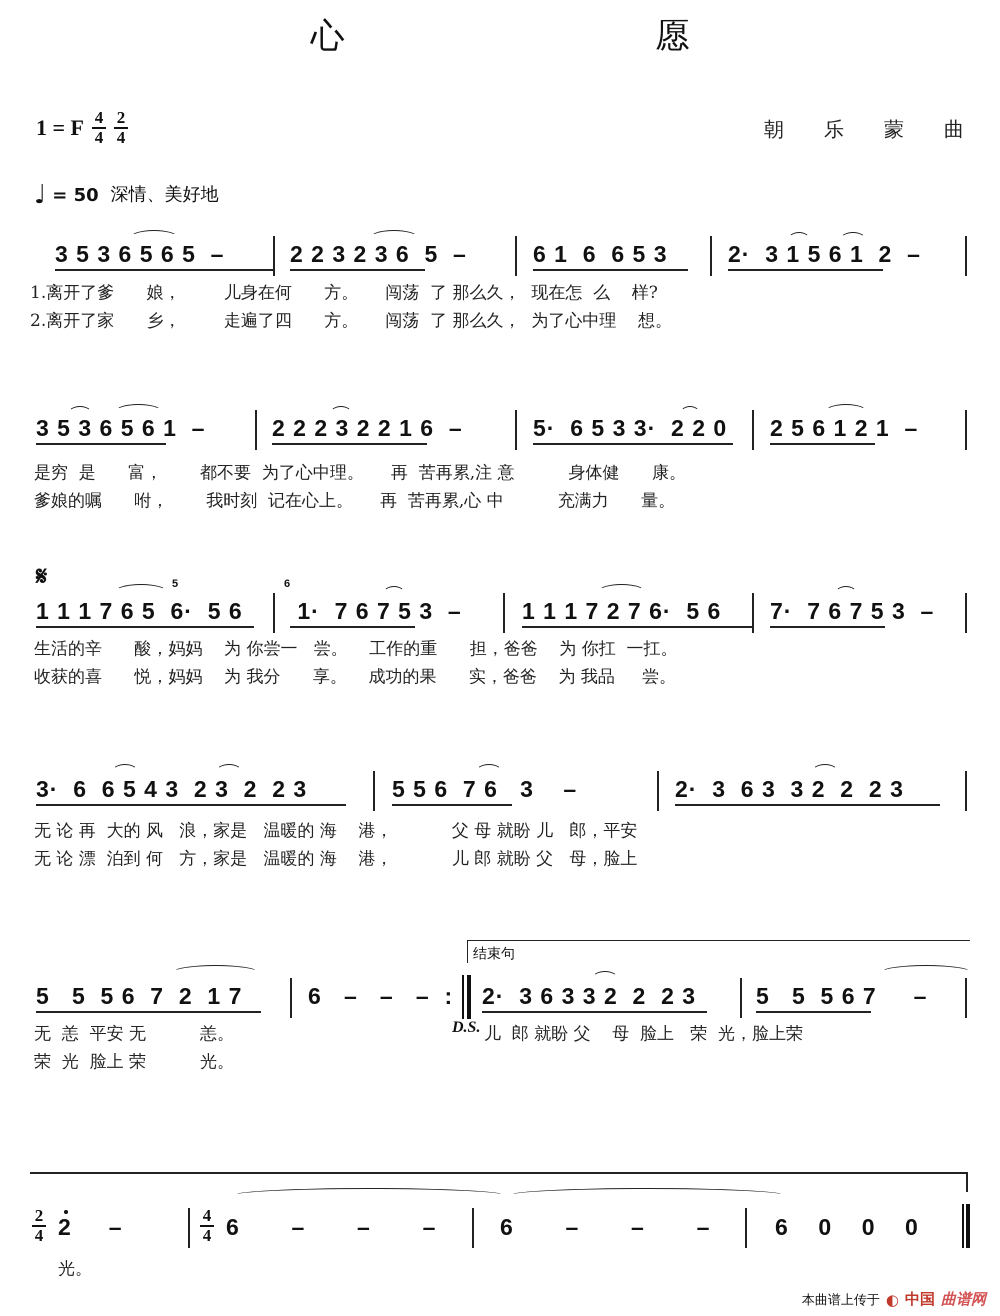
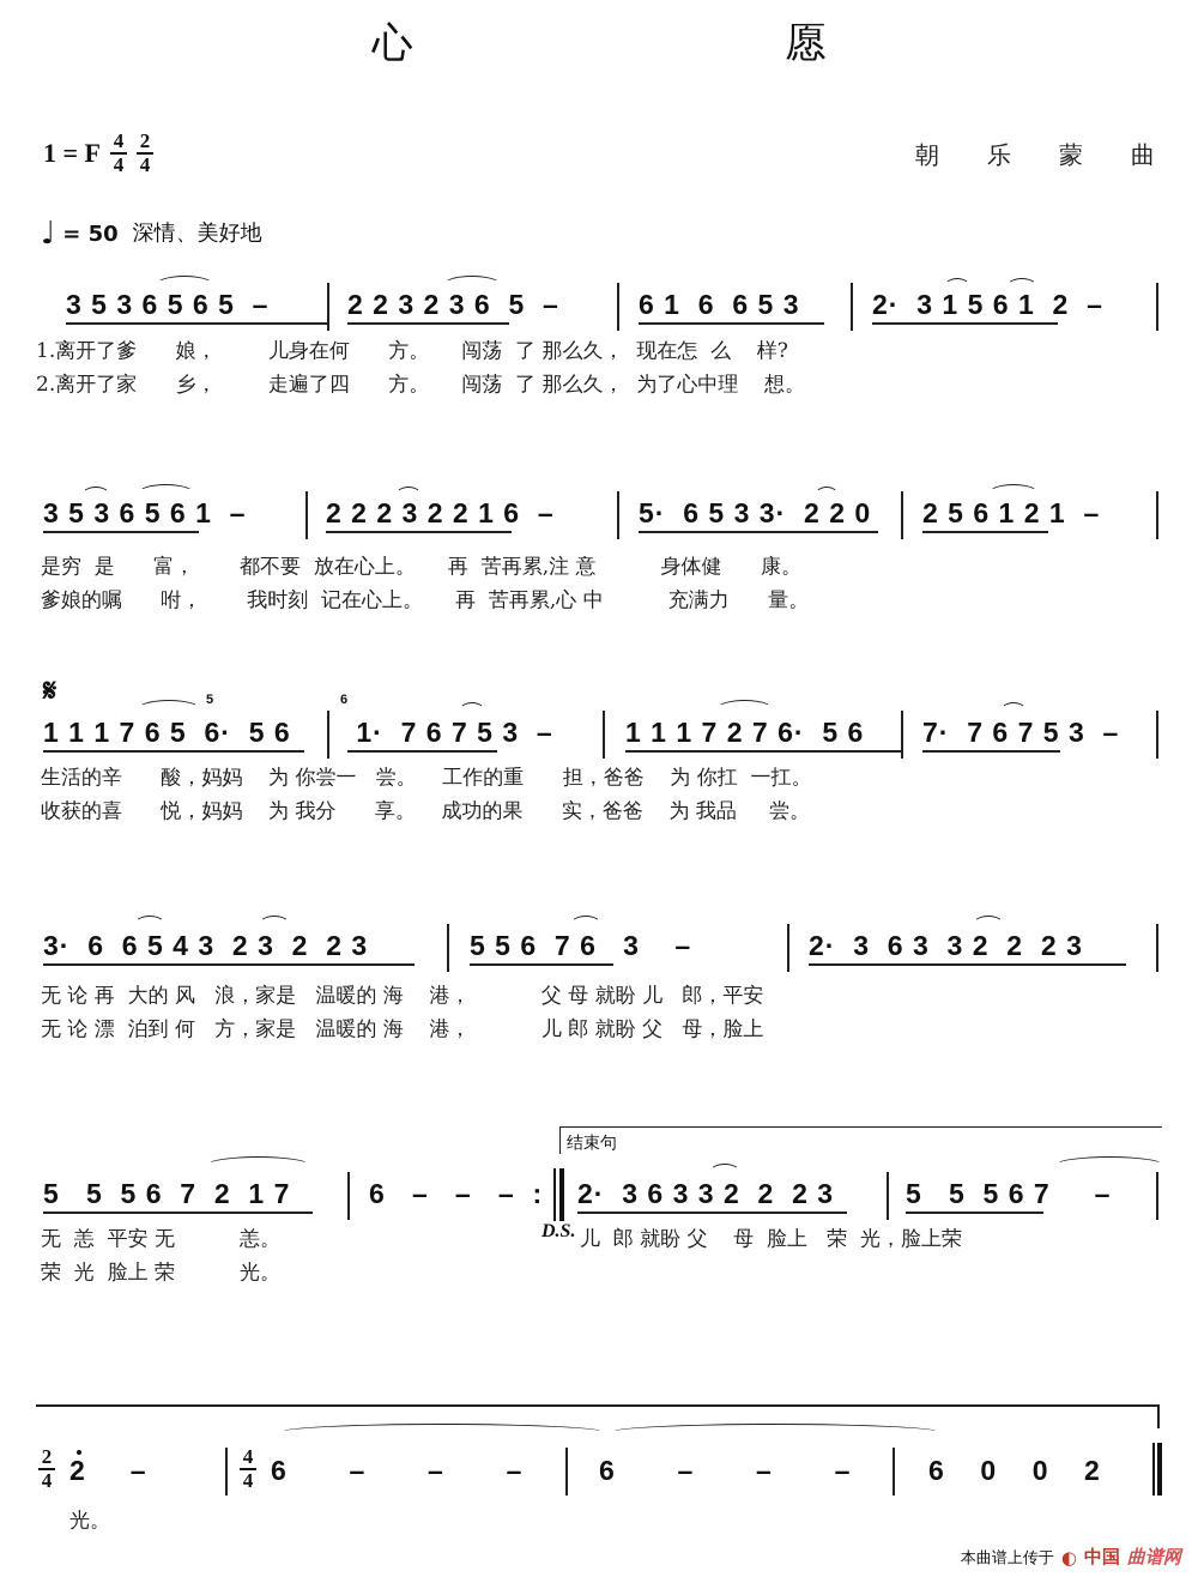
  心 愿
  1 = F
  4
  4
  2
  4
  朝乐蒙曲
  ♩
  = 50
  深情、美好地
  3 5 3 6 5 6 5 –
  2 2 3 2 3 6 5 –
  6 1 6 6 5 3
  2· 3 1 5 6 1 2 –
  1.离开了爹 娘， 儿身在何 方。 闯荡 了 那么久， 现在怎 么 样?
  2.离开了家 乡， 走遍了四 方。 闯荡 了 那么久， 为了心中理 想。
  3 5 3 6 5 6 1 –
  2 2 2 3 2 2 1 6 –
  5· 6 5 3 3· 2 2 0
  2 5 6 1 2 1 –
- 是穷 是 富， 都不要 为了心中理。 再 苦再累,注 意 身体健 康。
+ 是穷 是 富， 都不要 放在心上。 再 苦再累,注 意 身体健 康。
  爹娘的嘱 咐， 我时刻 记在心上。 再 苦再累,心 中 充满力 量。
  𝄋
  1 1 1 7 6 5 6· 5 6
  5
  6
  1· 7 6 7 5 3 –
  1 1 1 7 2 7 6· 5 6
  7· 7 6 7 5 3 –
  生活的辛 酸，妈妈 为 你尝一 尝。 工作的重 担，爸爸 为 你扛 一扛。
  收获的喜 悦，妈妈 为 我分 享。 成功的果 实，爸爸 为 我品 尝。
  3· 6 6 5 4 3 2 3 2 2 3
  5 5 6 7 6 3 –
  2· 3 6 3 3 2 2 2 3
  无 论 再 大的 风 浪，家是 温暖的 海 港， 父 母 就盼 儿 郎，平安
  无 论 漂 泊到 何 方，家是 温暖的 海 港， 儿 郎 就盼 父 母，脸上
  结束句
  5 5 5 6 7 2 1 7
  6 – – – :
  2· 3 6 3 3 2 2 2 3
  5 5 5 6 7 –
  D.S.
  无 恙 平安 无 恙。
  荣 光 脸上 荣 光。
  儿 郎 就盼 父 母 脸上 荣 光，脸上荣
  2
  4
  2 –
  4
  4
  6 – – –
  6 – – –
- 6 0 0 0
+ 6 0 0 2
  光。
  本曲谱上传于
  ◐
  中国
  曲谱网
